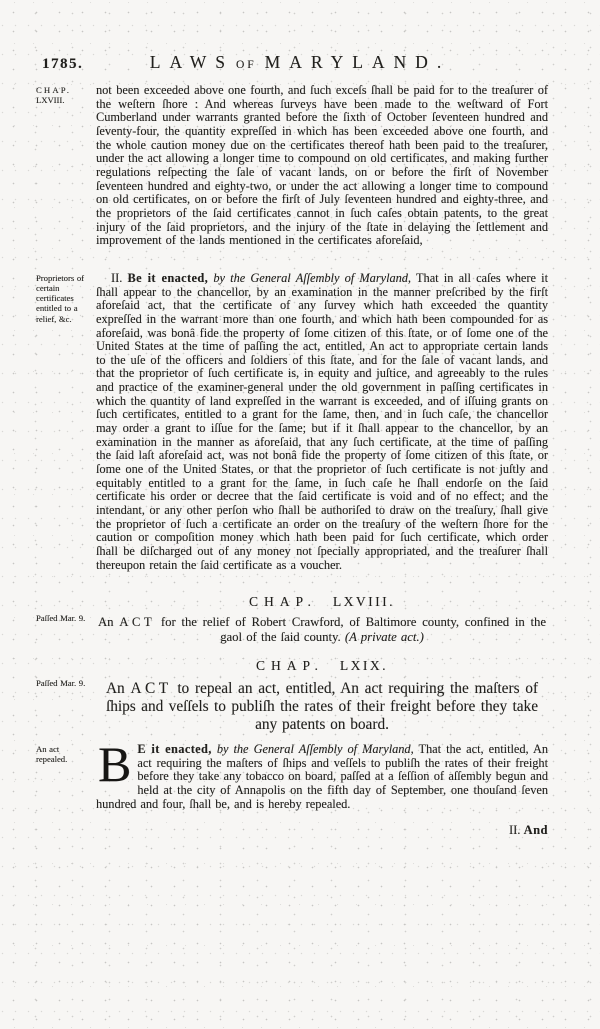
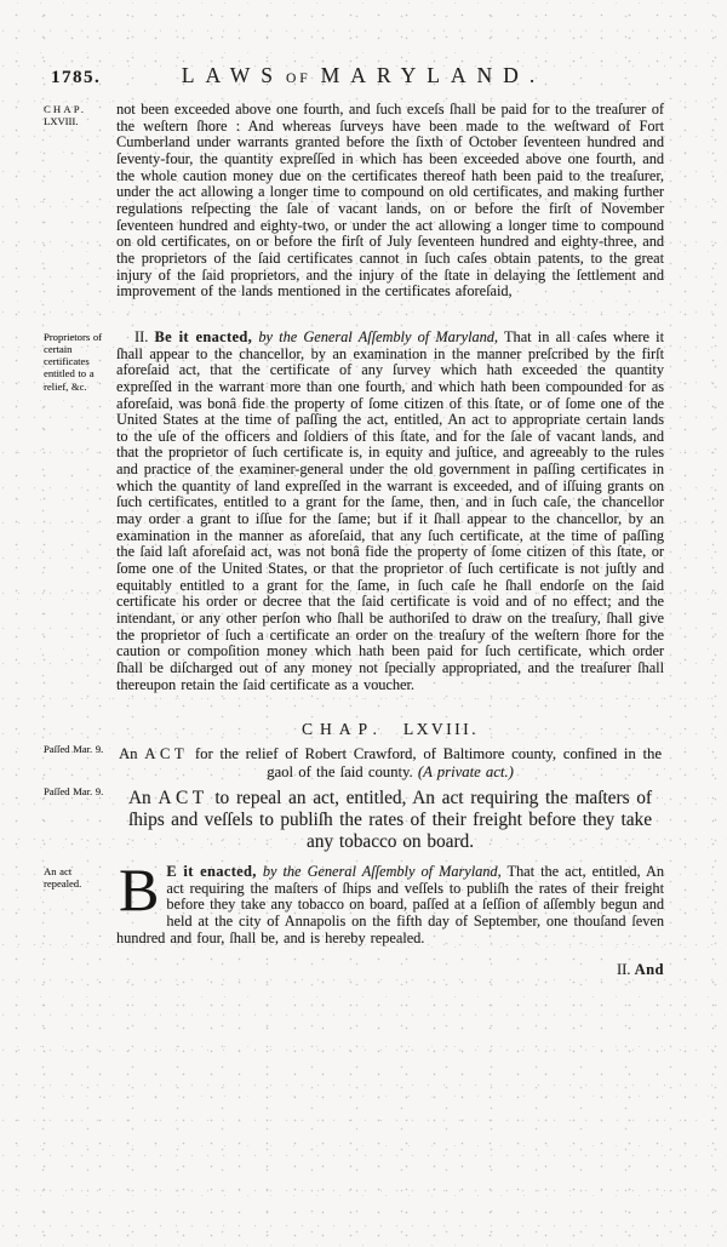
  1785.
  LAWS OF MARYLAND.
  CHAP.
  LXVIII.
  not been exceeded above one fourth, and ſuch exceſs ſhall be paid for to the treaſurer of the weſtern ſhore : And whereas ſurveys have been made to the weſtward of Fort Cumberland under warrants granted before the ſixth of October ſeventeen hundred and ſeventy-four, the quantity expreſſed in which has been exceeded above one fourth, and the whole caution money due on the certificates thereof hath been paid to the treaſurer, under the act allowing a longer time to compound on old certificates, and making further regulations reſpecting the ſale of vacant lands, on or before the firſt of November ſeventeen hundred and eighty-two, or under the act allowing a longer time to compound on old certificates, on or before the firſt of July ſeventeen hundred and eighty-three, and the proprietors of the ſaid certificates cannot in ſuch caſes obtain patents, to the great injury of the ſaid proprietors, and the injury of the ſtate in delaying the ſettlement and improvement of the lands mentioned in the certificates aforeſaid,
  Proprietors of certain certificates entitled to a relief, &c.
  II. Be it enacted, by the General Aſſembly of Maryland, That in all caſes where it ſhall appear to the chancellor, by an examination in the manner preſcribed by the firſt aforeſaid act, that the certificate of any ſurvey which hath exceeded the quantity expreſſed in the warrant more than one fourth, and which hath been compounded for as aforeſaid, was bonâ fide the property of ſome citizen of this ſtate, or of ſome one of the United States at the time of paſſing the act, entitled, An act to appropriate certain lands to the uſe of the officers and ſoldiers of this ſtate, and for the ſale of vacant lands, and that the proprietor of ſuch certificate is, in equity and juſtice, and agreeably to the rules and practice of the examiner-general under the old government in paſſing certificates in which the quantity of land expreſſed in the warrant is exceeded, and of iſſuing grants on ſuch certificates, entitled to a grant for the ſame, then, and in ſuch caſe, the chancellor may order a grant to iſſue for the ſame; but if it ſhall appear to the chancellor, by an examination in the manner as aforeſaid, that any ſuch certificate, at the time of paſſing the ſaid laſt aforeſaid act, was not bonâ fide the property of ſome citizen of this ſtate, or ſome one of the United States, or that the proprietor of ſuch certificate is not juſtly and equitably entitled to a grant for the ſame, in ſuch caſe he ſhall endorſe on the ſaid certificate his order or decree that the ſaid certificate is void and of no effect; and the intendant, or any other perſon who ſhall be authoriſed to draw on the treaſury, ſhall give the proprietor of ſuch a certificate an order on the treaſury of the weſtern ſhore for the caution or compoſition money which hath been paid for ſuch certificate, which order ſhall be diſcharged out of any money not ſpecially appropriated, and the treaſurer ſhall thereupon retain the ſaid certificate as a voucher.
  CHAP. LXVIII.
  Paſſed Mar. 9.
  An ACT for the relief of Robert Crawford, of Baltimore county, confined in the gaol of the ſaid county. (A private act.)
- CHAP. LXIX.
  Paſſed Mar. 9.
- An ACT to repeal an act, entitled, An act requiring the maſters of ſhips and veſſels to publiſh the rates of their freight before they take any patents on board.
+ An ACT to repeal an act, entitled, An act requiring the maſters of ſhips and veſſels to publiſh the rates of their freight before they take any tobacco on board.
  An act repealed.
  B
  E it enacted, by the General Aſſembly of Maryland, That the act, entitled, An act requiring the maſters of ſhips and veſſels to publiſh the rates of their freight before they take any tobacco on board, paſſed at a ſeſſion of aſſembly begun and held at the city of Annapolis on the fifth day of September, one thouſand ſeven hundred and four, ſhall be, and is hereby repealed.
  II. And
